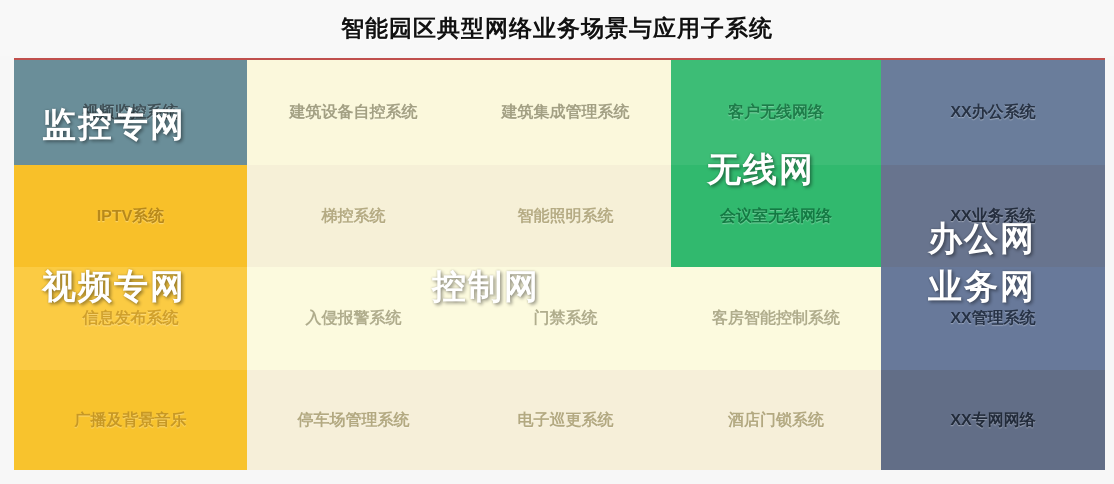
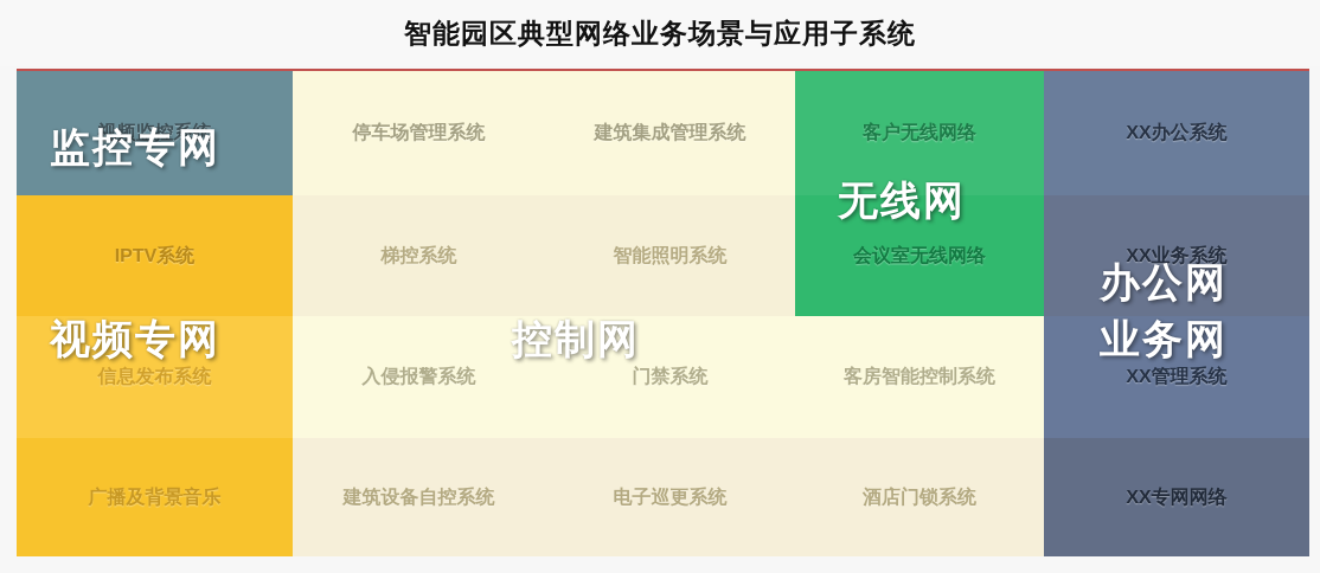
  智能园区典型网络业务场景与应用子系统
  视频监控系统
  IPTV系统
  信息发布系统
  广播及背景音乐
- 建筑设备自控系统
+ 停车场管理系统
  梯控系统
  入侵报警系统
- 停车场管理系统
+ 建筑设备自控系统
  建筑集成管理系统
  智能照明系统
  门禁系统
  电子巡更系统
  客户无线网络
  会议室无线网络
  客房智能控制系统
  酒店门锁系统
  XX办公系统
  XX业务系统
  XX管理系统
  XX专网网络
  监控专网
  视频专网
  控制网
  无线网
  办公网
  业务网
